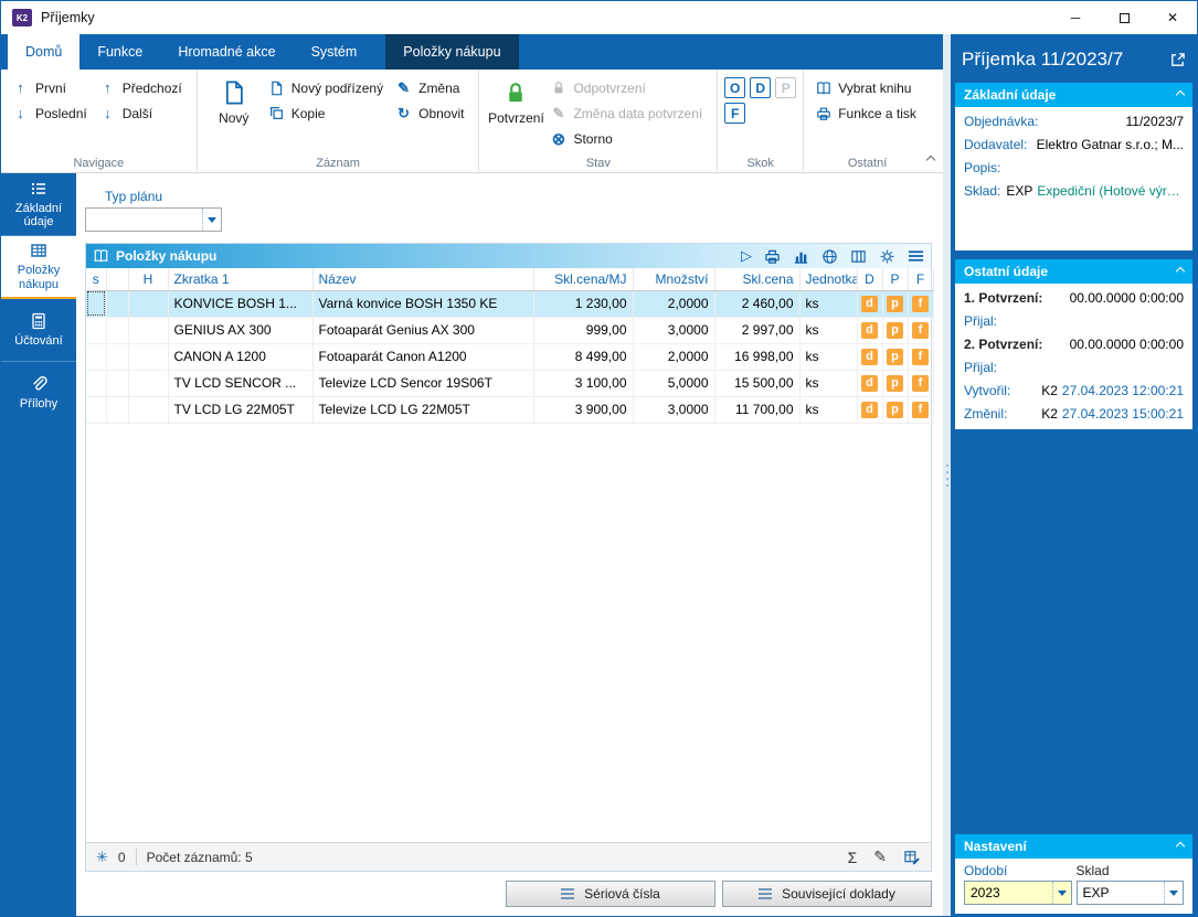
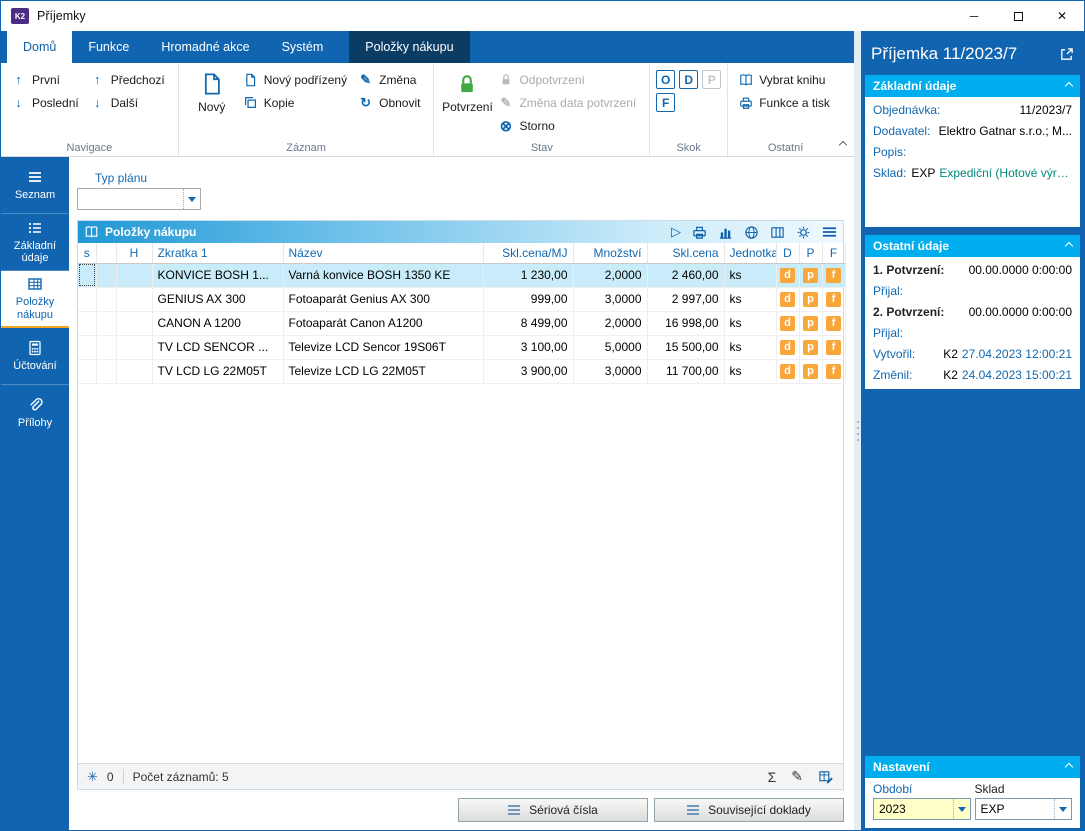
  K2
  Příjemky
  ─
  ✕
  Domů
  Funkce
  Hromadné akce
  Systém
  Položky nákupu
  ↑
  První
  ↓
  Poslední
  ↑
  Předchozí
  ↓
  Další
  Navigace
  Nový
  Nový podřízený
  Kopie
  ✎
  Změna
  ↻
  Obnovit
  Záznam
  Potvrzení
  Odpotvrzení
  ✎
  Změna data potvrzení
  ⊗
  Storno
  Stav
  O
  D
  P
  F
  Skok
  Vybrat knihu
  Funkce a tisk
  Ostatní
+ Seznam
  Základní údaje
  Položky nákupu
  Účtování
  Přílohy
  Typ plánu
  Položky nákupu
  ▷
  s		H	Zkratka 1	Název	Skl.cena/MJ	Množství	Skl.cena	Jednotka	D	P	F
  			KONVICE BOSH 1...	Varná konvice BOSH 1350 KE	1 230,00	2,0000	2 460,00	ks	d	p	f
  			GENIUS AX 300	Fotoaparát Genius AX 300	999,00	3,0000	2 997,00	ks	d	p	f
  			CANON A 1200	Fotoaparát Canon A1200	8 499,00	2,0000	16 998,00	ks	d	p	f
  			TV LCD SENCOR ...	Televize LCD Sencor 19S06T	3 100,00	5,0000	15 500,00	ks	d	p	f
  			TV LCD LG 22M05T	Televize LCD LG 22M05T	3 900,00	3,0000	11 700,00	ks	d	p	f
  ✳
  0
  Počet záznamů: 5
  Σ
  ✎
  Sériová čísla
  Související doklady
  Příjemka 11/2023/7
  Základní údaje
  Objednávka:
  11/2023/7
  Dodavatel:
  Elektro Gatnar s.r.o.; M...
  Popis:
  Sklad:
  EXP
  Expediční (Hotové výro...
  Ostatní údaje
  1. Potvrzení:
  00.00.0000 0:00:00
  Přijal:
  2. Potvrzení:
  00.00.0000 0:00:00
  Přijal:
  Vytvořil:
  K2
  27.04.2023 12:00:21
  Změnil:
  K2
- 27.04.2023 15:00:21
+ 24.04.2023 15:00:21
  Nastavení
  Období
  2023
  Sklad
  EXP
